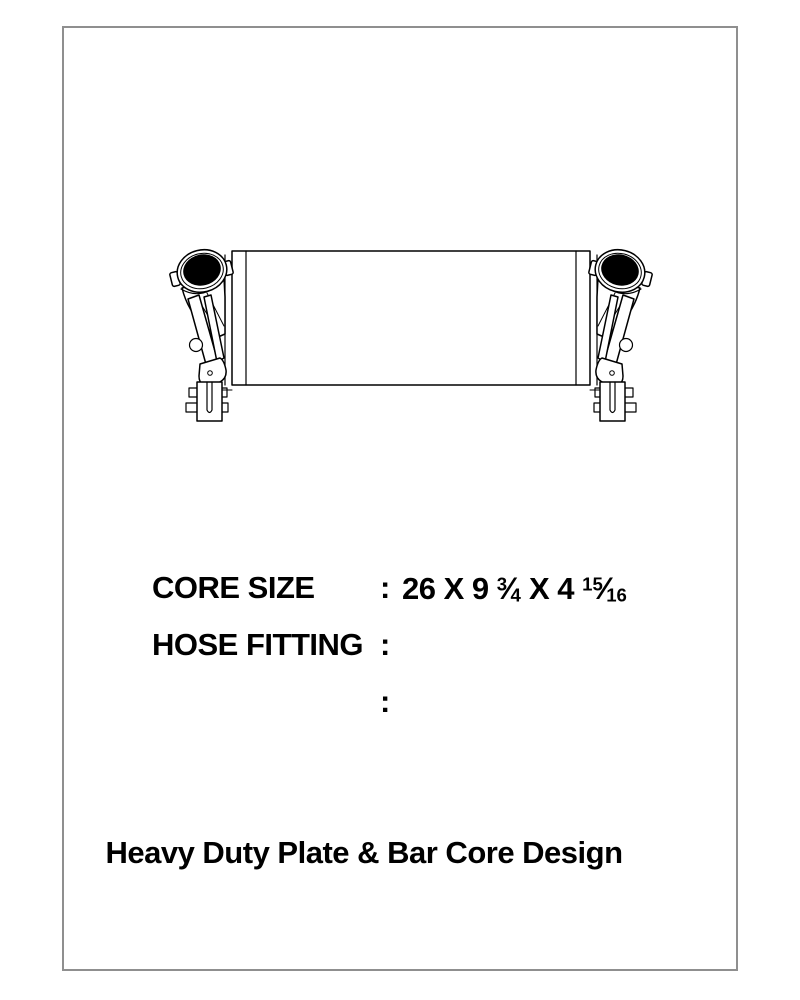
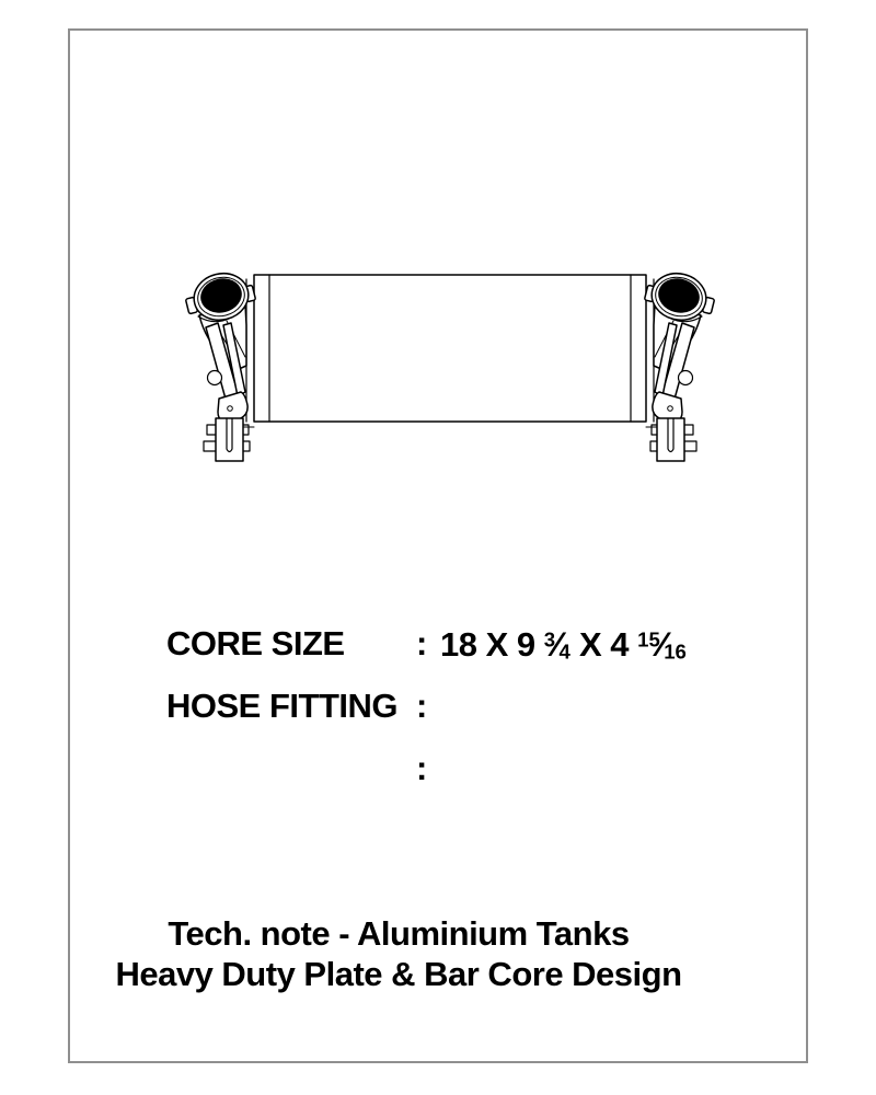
  CORE SIZE
  :
- 26 X 9 3⁄4 X 4 15⁄16
+ 18 X 9 3⁄4 X 4 15⁄16
  HOSE FITTING
  :
  :
+ Tech. note - Aluminium Tanks
  Heavy Duty Plate & Bar Core Design
